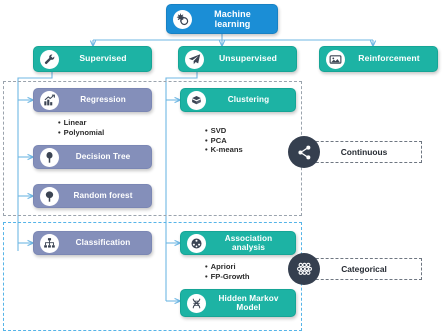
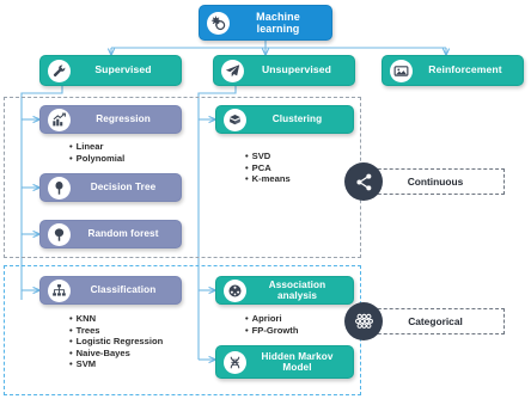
  Machine learning
  Supervised
  Unsupervised
  Reinforcement
  Regression
  Linear
  Polynomial
  Decision Tree
  Random forest
  Classification
+ KNN
+ Trees
+ Logistic Regression
+ Naive-Bayes
+ SVM
  Clustering
  SVD
  PCA
  K-means
  Association analysis
  Apriori
  FP-Growth
  Hidden Markov Model
  Continuous
  Categorical
